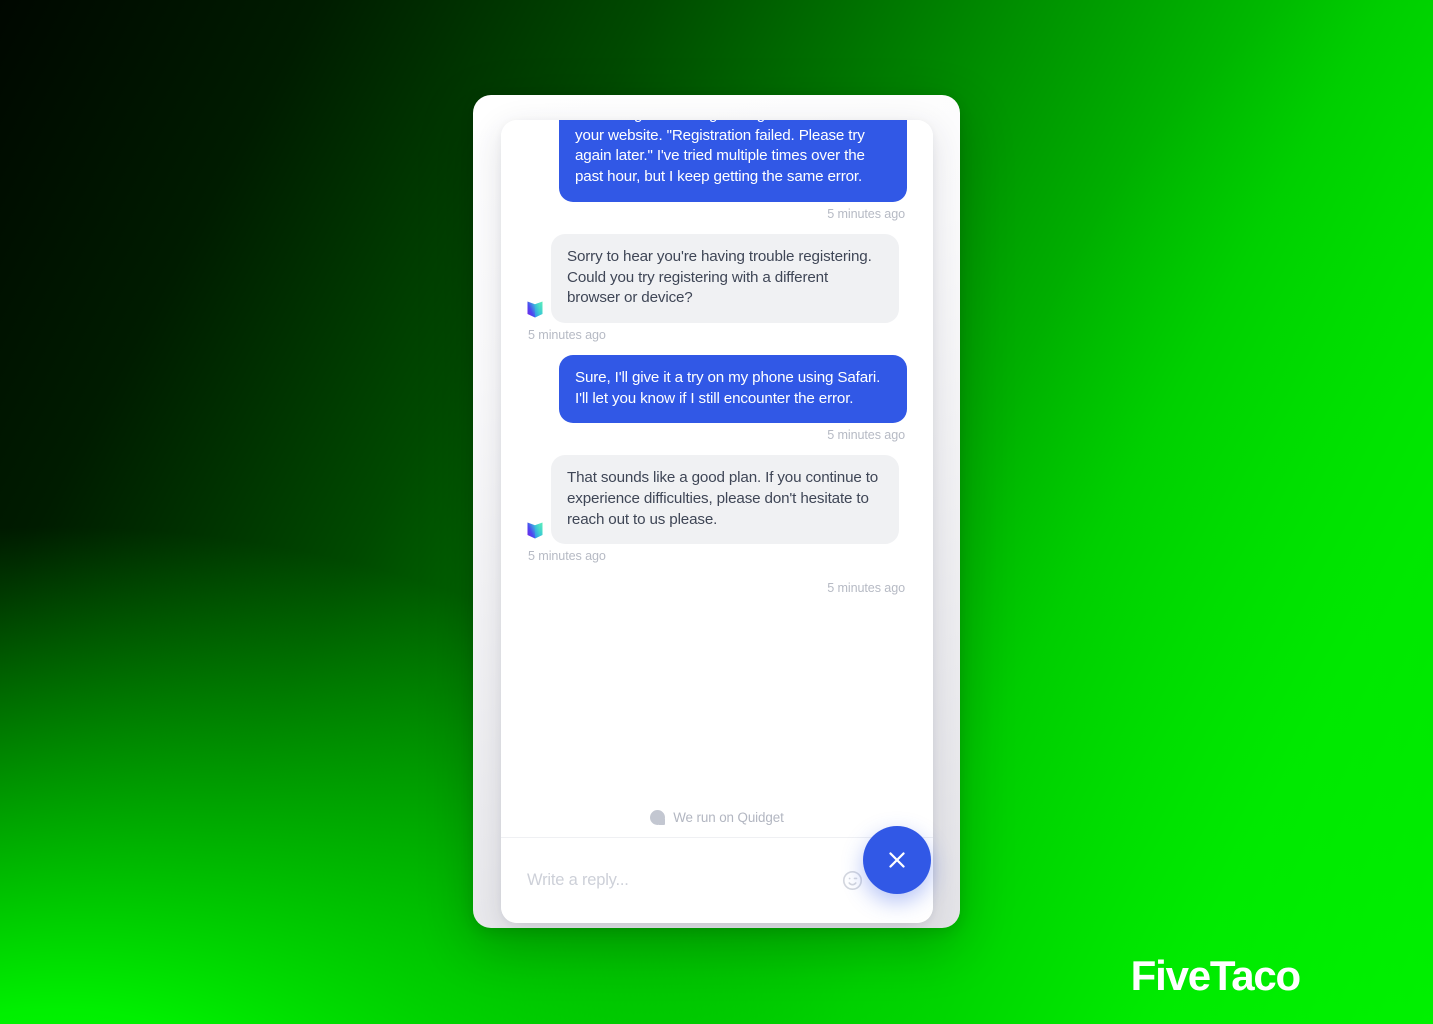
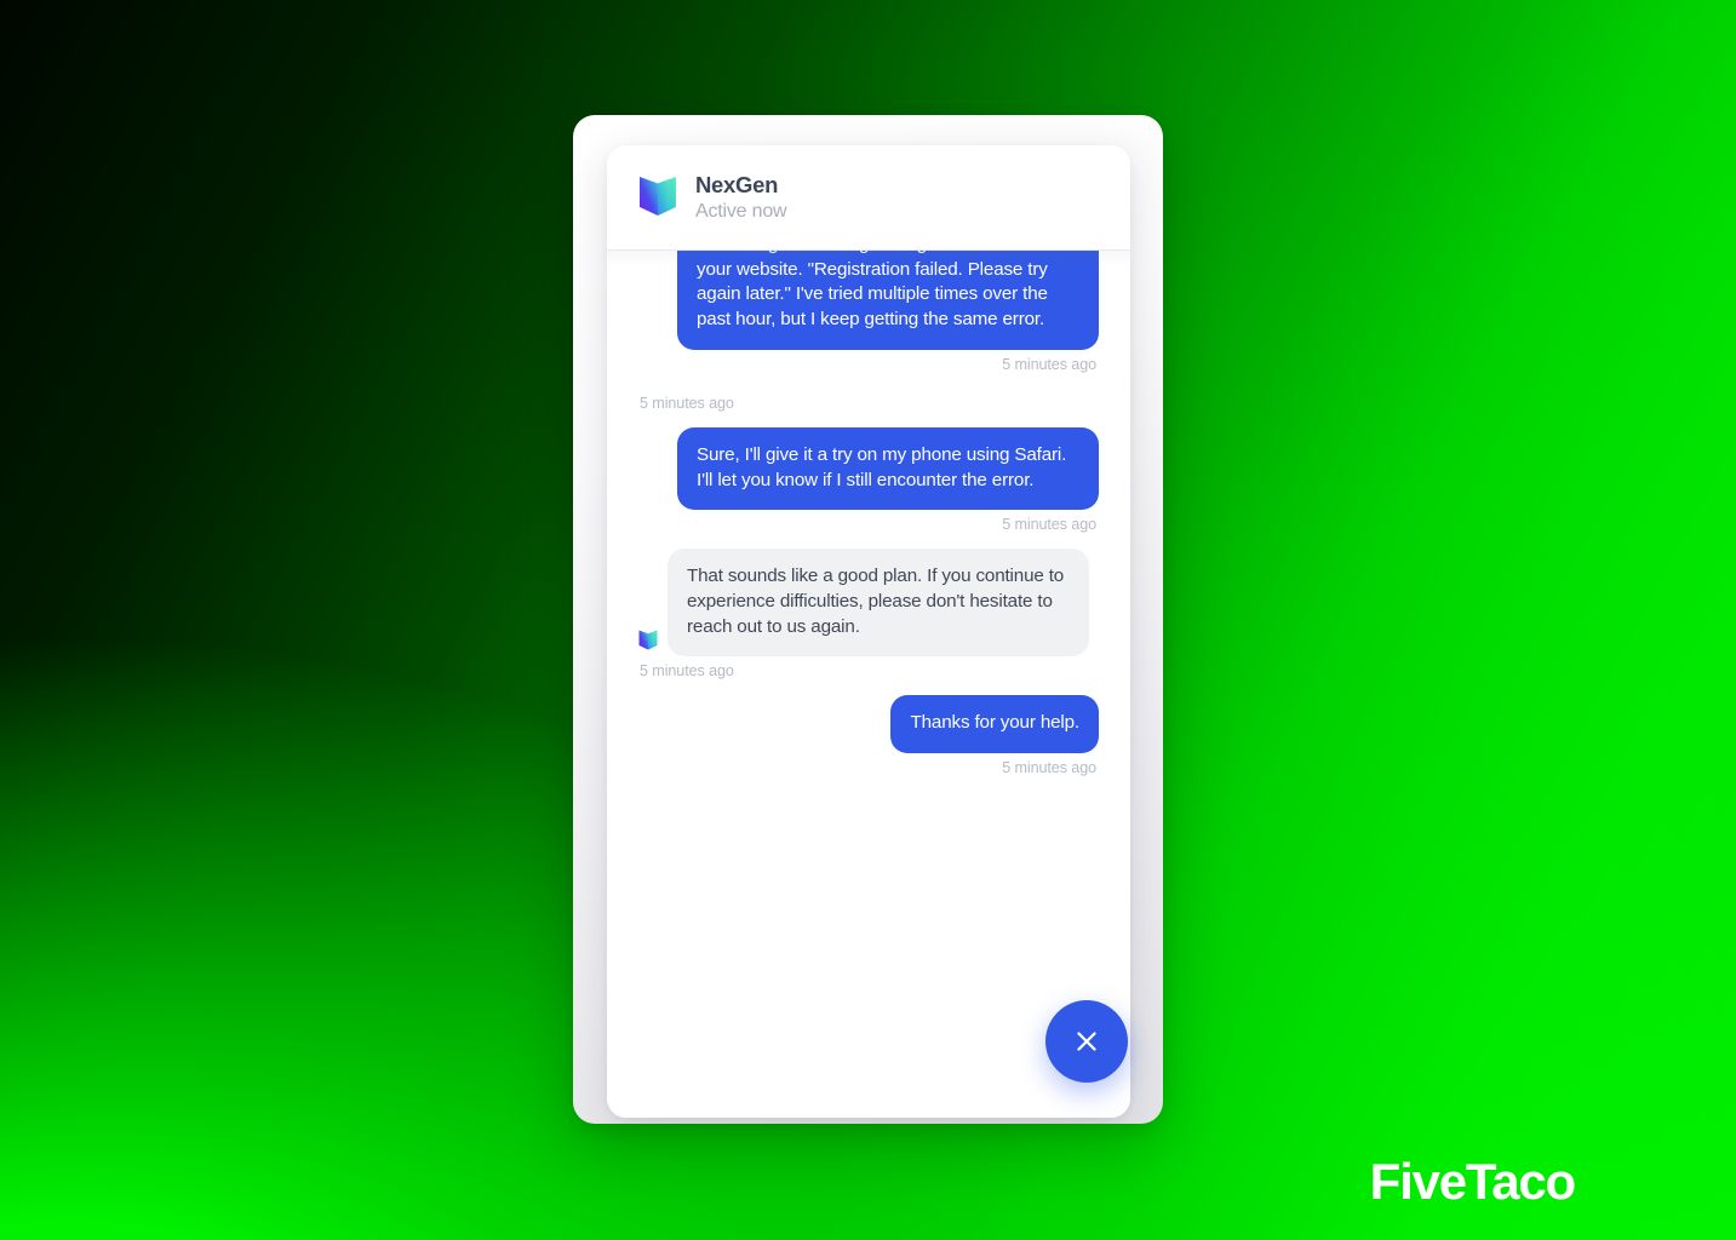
+ NexGen
+ Active now
  your website. "Registration failed. Please try again later." I've tried multiple times over the past hour, but I keep getting the same error.
  5 minutes ago
- Sorry to hear you're having trouble registering. Could you try registering with a different browser or device?
  5 minutes ago
  Sure, I'll give it a try on my phone using Safari. I'll let you know if I still encounter the error.
  5 minutes ago
- That sounds like a good plan. If you continue to experience difficulties, please don't hesitate to reach out to us please.
+ That sounds like a good plan. If you continue to experience difficulties, please don't hesitate to reach out to us again.
  5 minutes ago
+ Thanks for your help.
  5 minutes ago
- We run on Quidget
- Write a reply...
  FiveTaco
